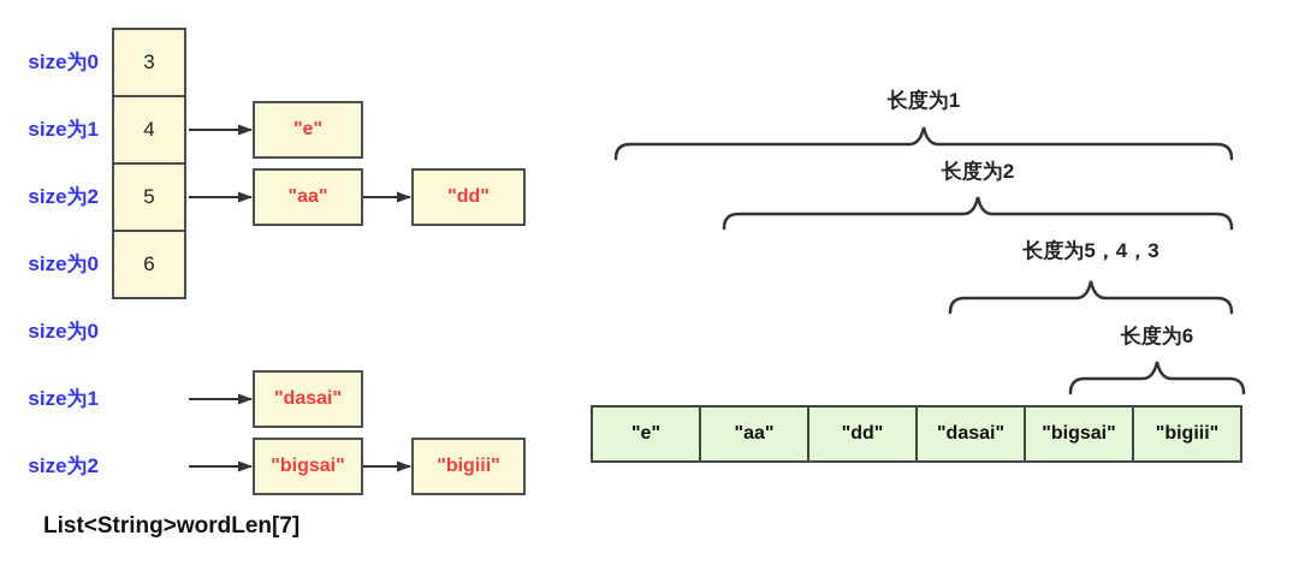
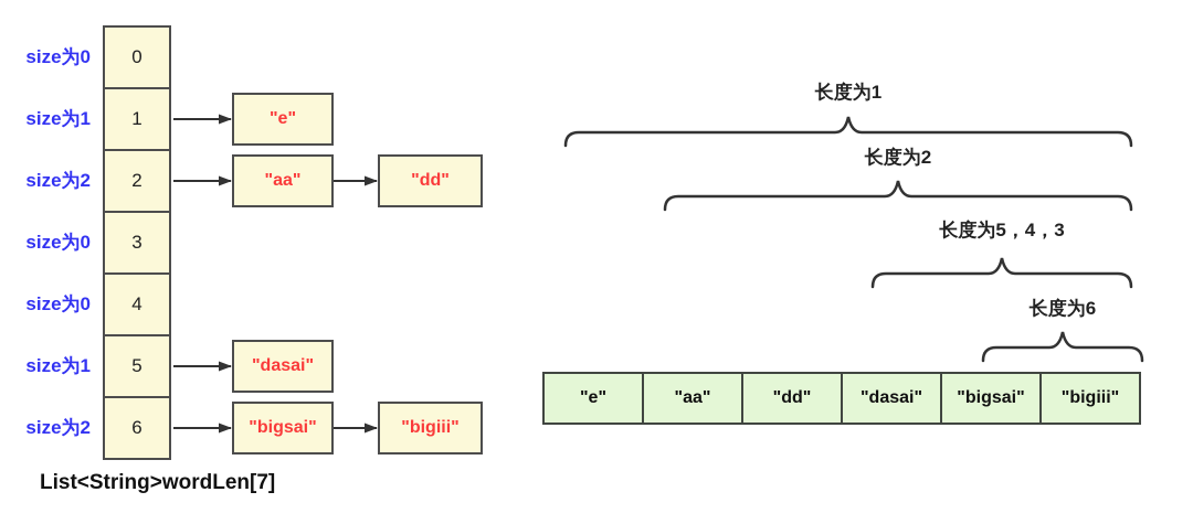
+ 0
+ 1
+ 2
  3
  4
  5
  6
  List<String>wordLen[7]
  "e"
  "aa"
  "dd"
  "dasai"
  "bigsai"
  "bigiii"
  size为0
  size为1
  "e"
  size为2
  "aa"
  "dd"
  size为0
  size为0
  size为1
  "dasai"
  size为2
  "bigsai"
  "bigiii"
  长度为1
  长度为2
  长度为5，4，3
  长度为6
